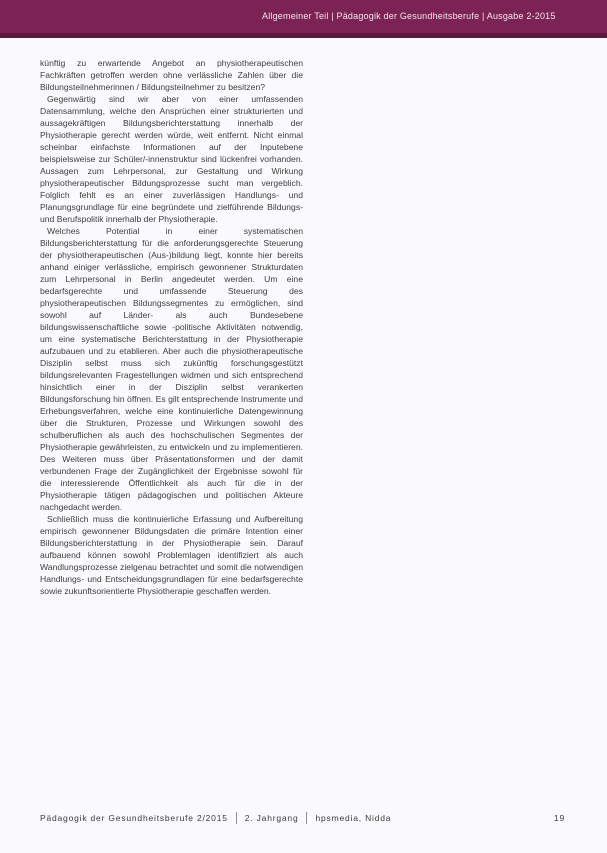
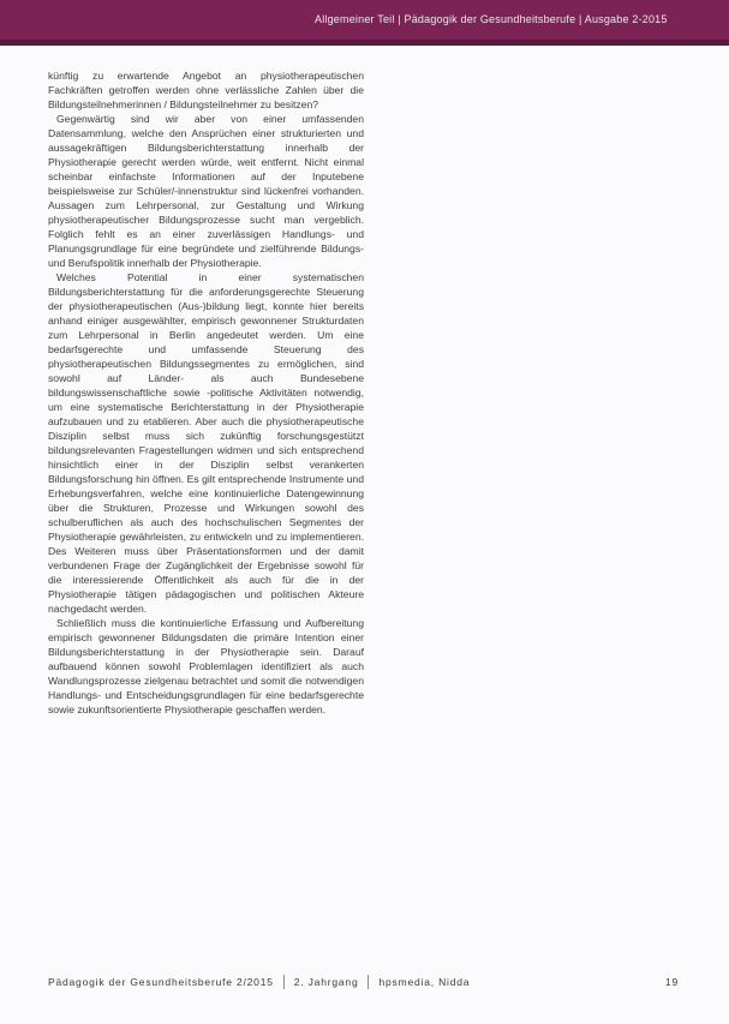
  Allgemeiner Teil | Pädagogik der Gesundheitsberufe | Ausgabe 2-2015
  künftig zu erwartende Angebot an physiotherapeutischen Fachkräften getroffen werden ohne verlässliche Zahlen über die Bildungsteilnehmerinnen / Bildungsteilnehmer zu besitzen?
  Gegenwärtig sind wir aber von einer umfassenden Datensammlung, welche den Ansprüchen einer strukturierten und aussagekräftigen Bildungsberichterstattung innerhalb der Physiotherapie gerecht werden würde, weit entfernt. Nicht einmal scheinbar einfachste Informationen auf der Inputebene beispielsweise zur Schüler/-innenstruktur sind lückenfrei vorhanden. Aussagen zum Lehrpersonal, zur Gestaltung und Wirkung physiotherapeutischer Bildungsprozesse sucht man vergeblich. Folglich fehlt es an einer zuverlässigen Handlungs- und Planungsgrundlage für eine begründete und zielführende Bildungs- und Berufspolitik innerhalb der Physiotherapie.
- Welches Potential in einer systematischen Bildungsberichterstattung für die anforderungsgerechte Steuerung der physiotherapeutischen (Aus-)bildung liegt, konnte hier bereits anhand einiger verlässliche, empirisch gewonnener Strukturdaten zum Lehrpersonal in Berlin angedeutet werden. Um eine bedarfsgerechte und umfassende Steuerung des physiotherapeutischen Bildungssegmentes zu ermöglichen, sind sowohl auf Länder- als auch Bundesebene bildungswissenschaftliche sowie -politische Aktivitäten notwendig, um eine systematische Berichterstattung in der Physiotherapie aufzubauen und zu etablieren. Aber auch die physiotherapeutische Disziplin selbst muss sich zukünftig forschungsgestützt bildungsrelevanten Fragestellungen widmen und sich entsprechend hinsichtlich einer in der Disziplin selbst verankerten Bildungsforschung hin öffnen. Es gilt entsprechende Instrumente und Erhebungsverfahren, welche eine kontinuierliche Datengewinnung über die Strukturen, Prozesse und Wirkungen sowohl des schulberuflichen als auch des hochschulischen Segmentes der Physiotherapie gewährleisten, zu entwickeln und zu implementieren. Des Weiteren muss über Präsentationsformen und der damit verbundenen Frage der Zugänglichkeit der Ergebnisse sowohl für die interessierende Öffentlichkeit als auch für die in der Physiotherapie tätigen pädagogischen und politischen Akteure nachgedacht werden.
+ Welches Potential in einer systematischen Bildungsberichterstattung für die anforderungsgerechte Steuerung der physiotherapeutischen (Aus-)bildung liegt, konnte hier bereits anhand einiger ausgewählter, empirisch gewonnener Strukturdaten zum Lehrpersonal in Berlin angedeutet werden. Um eine bedarfsgerechte und umfassende Steuerung des physiotherapeutischen Bildungssegmentes zu ermöglichen, sind sowohl auf Länder- als auch Bundesebene bildungswissenschaftliche sowie -politische Aktivitäten notwendig, um eine systematische Berichterstattung in der Physiotherapie aufzubauen und zu etablieren. Aber auch die physiotherapeutische Disziplin selbst muss sich zukünftig forschungsgestützt bildungsrelevanten Fragestellungen widmen und sich entsprechend hinsichtlich einer in der Disziplin selbst verankerten Bildungsforschung hin öffnen. Es gilt entsprechende Instrumente und Erhebungsverfahren, welche eine kontinuierliche Datengewinnung über die Strukturen, Prozesse und Wirkungen sowohl des schulberuflichen als auch des hochschulischen Segmentes der Physiotherapie gewährleisten, zu entwickeln und zu implementieren. Des Weiteren muss über Präsentationsformen und der damit verbundenen Frage der Zugänglichkeit der Ergebnisse sowohl für die interessierende Öffentlichkeit als auch für die in der Physiotherapie tätigen pädagogischen und politischen Akteure nachgedacht werden.
  Schließlich muss die kontinuierliche Erfassung und Aufbereitung empirisch gewonnener Bildungsdaten die primäre Intention einer Bildungsberichterstattung in der Physiotherapie sein. Darauf aufbauend können sowohl Problemlagen identifiziert als auch Wandlungsprozesse zielgenau betrachtet und somit die notwendigen Handlungs- und Entscheidungsgrundlagen für eine bedarfsgerechte sowie zukunftsorientierte Physiotherapie geschaffen werden.
  Pädagogik der Gesundheitsberufe 2/2015
  2. Jahrgang
  hpsmedia, Nidda
  19
